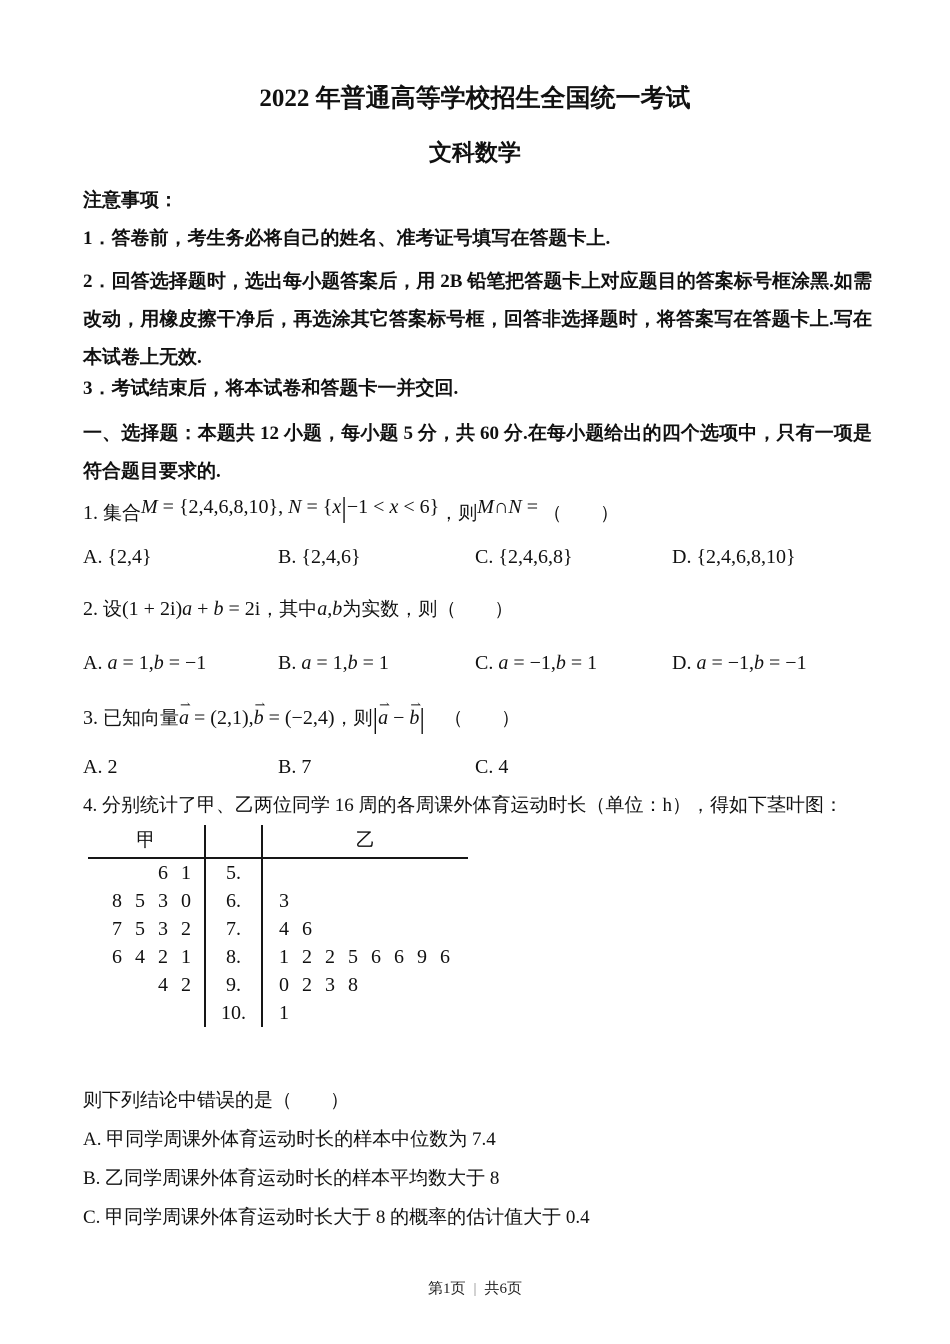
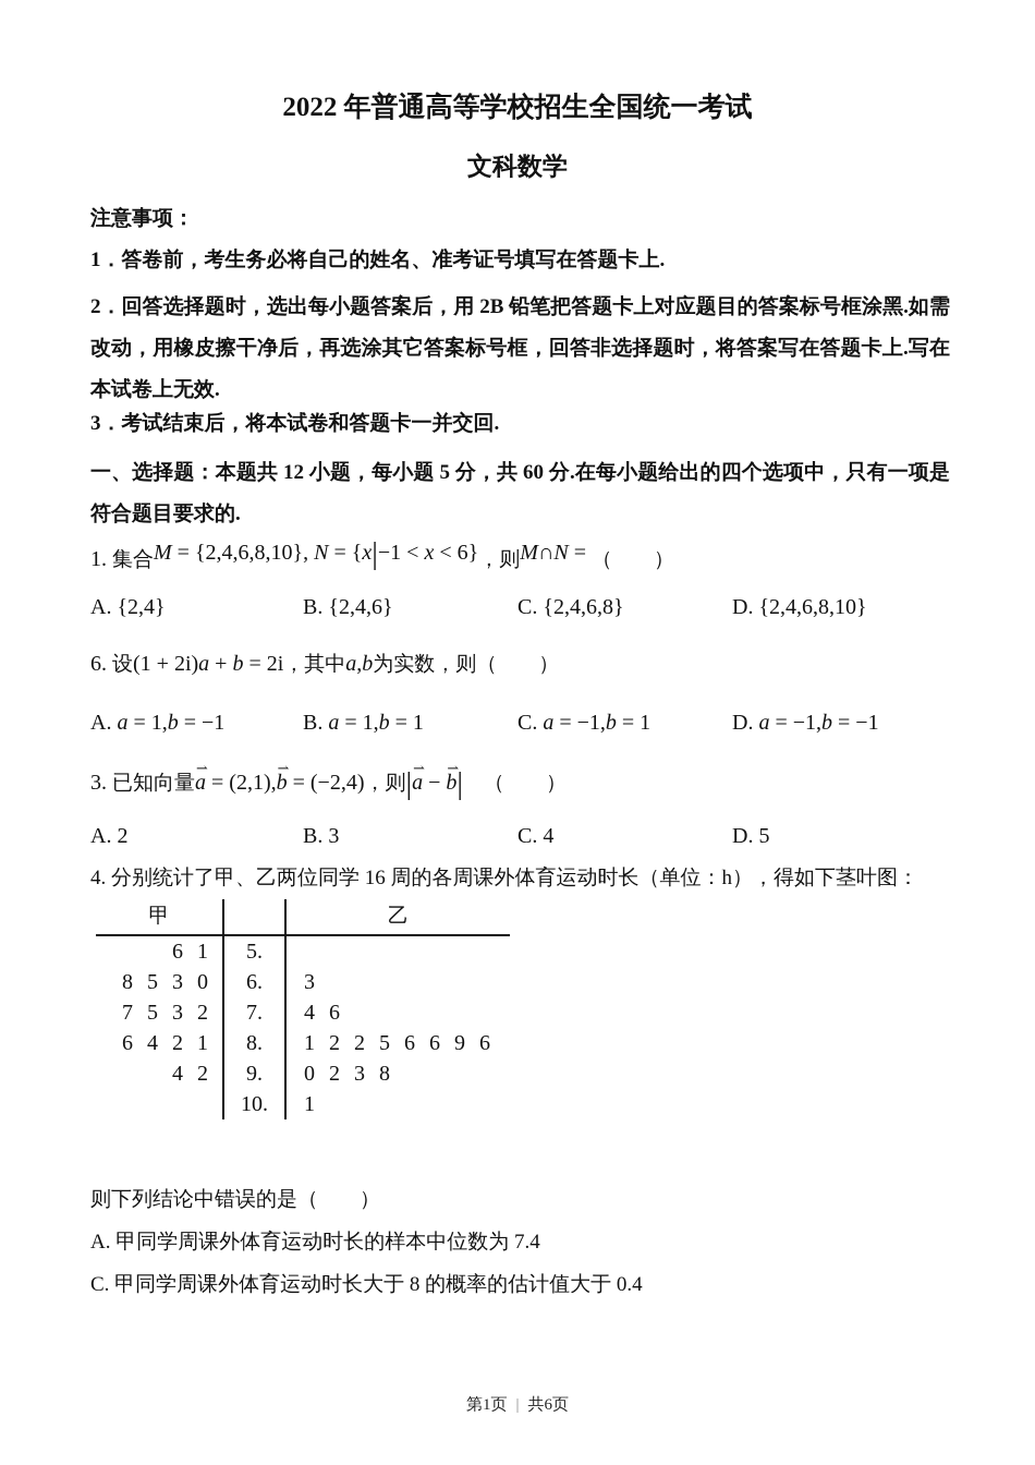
  2022 年普通高等学校招生全国统一考试
  文科数学
  注意事项：
  1．答卷前，考生务必将自己的姓名、准考证号填写在答题卡上.
  2．回答选择题时，选出每小题答案后，用 2B 铅笔把答题卡上对应题目的答案标号框涂黑.如需改动，用橡皮擦干净后，再选涂其它答案标号框，回答非选择题时，将答案写在答题卡上.写在本试卷上无效.
  3．考试结束后，将本试卷和答题卡一并交回.
  一、选择题：本题共 12 小题，每小题 5 分，共 60 分.在每小题给出的四个选项中，只有一项是符合题目要求的.
  1. 集合M = {2,4,6,8,10}, N = {x|−1 < x < 6}，则M∩N = （ ）
  A. {2,4}
  B. {2,4,6}
  C. {2,4,6,8}
  D. {2,4,6,8,10}
- 2. 设(1 + 2i)a + b = 2i，其中a,b为实数，则（ ）
+ 6. 设(1 + 2i)a + b = 2i，其中a,b为实数，则（ ）
  A. a = 1,b = −1
  B. a = 1,b = 1
  C. a = −1,b = 1
  D. a = −1,b = −1
  3. 已知向量a = (2,1),b = (−2,4)，则|a − b| （ ）
  A. 2
- B. 7
+ B. 3
  C. 4
+ D. 5
  4. 分别统计了甲、乙两位同学 16 周的各周课外体育运动时长（单位：h），得如下茎叶图：
  甲
  乙
  6 1
  5.
  8 5 3 0
  6.
  3
  7 5 3 2
  7.
  4 6
  6 4 2 1
  8.
  1 2 2 5 6 6 9 6
  4 2
  9.
  0 2 3 8
  10.
  1
  则下列结论中错误的是（ ）
  A. 甲同学周课外体育运动时长的样本中位数为 7.4
- B. 乙同学周课外体育运动时长的样本平均数大于 8
  C. 甲同学周课外体育运动时长大于 8 的概率的估计值大于 0.4
  第1页 | 共6页
